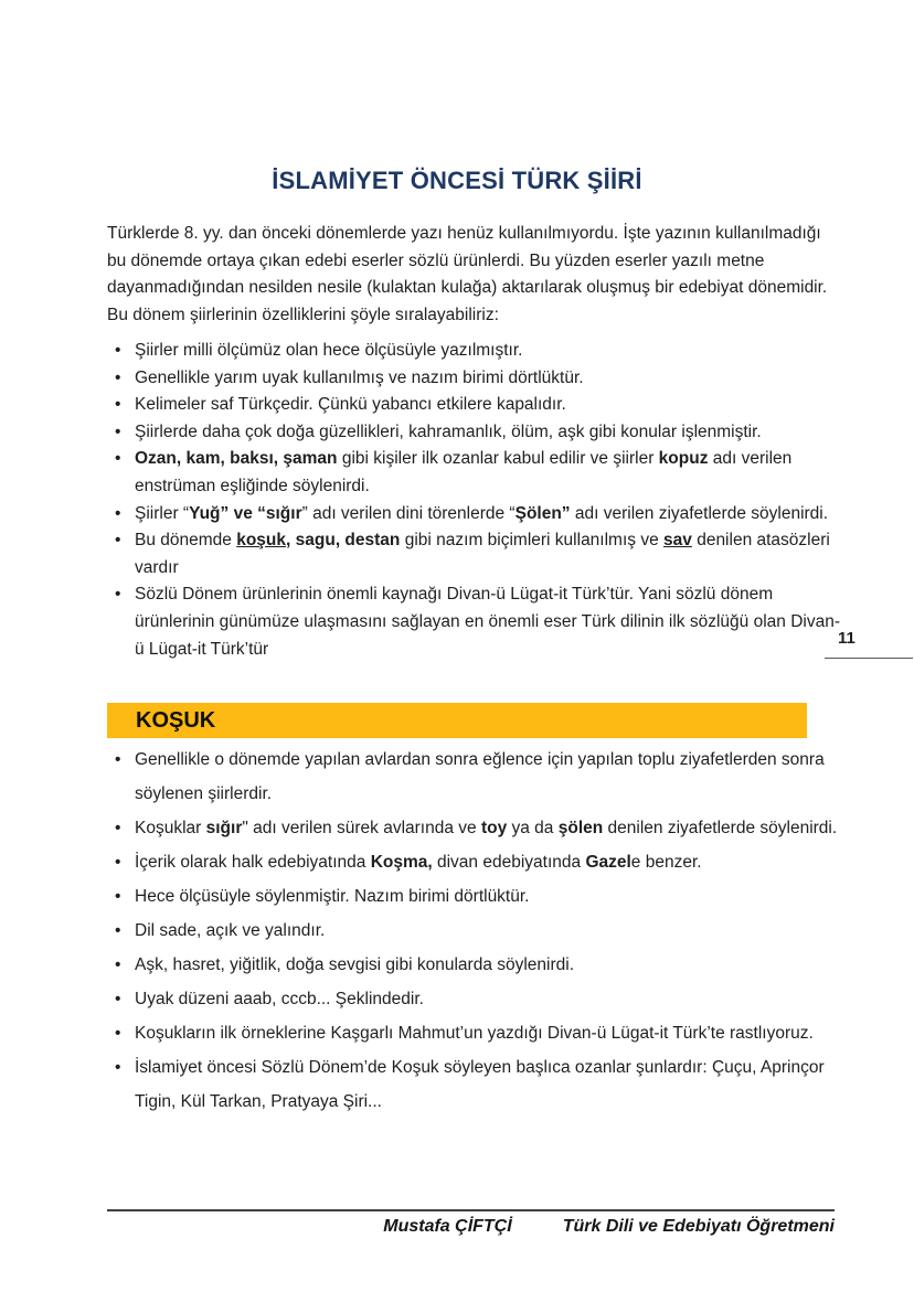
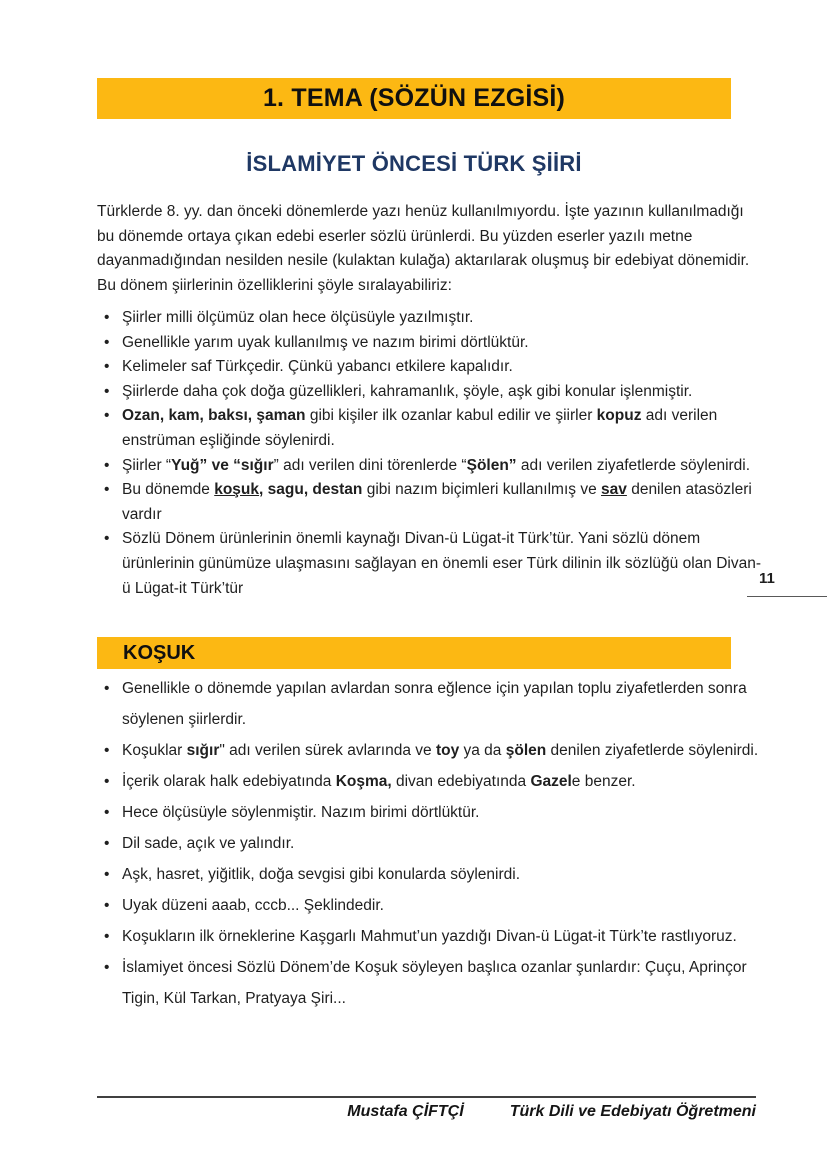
+ 1. TEMA (SÖZÜN EZGİSİ)
  İSLAMİYET ÖNCESİ TÜRK ŞİİRİ
  Türklerde 8. yy. dan önceki dönemlerde yazı henüz kullanılmıyordu. İşte yazının kullanılmadığı bu dönemde ortaya çıkan edebi eserler sözlü ürünlerdi. Bu yüzden eserler yazılı metne dayanmadığından nesilden nesile (kulaktan kulağa) aktarılarak oluşmuş bir edebiyat dönemidir. Bu dönem şiirlerinin özelliklerini şöyle sıralayabiliriz:
  Şiirler milli ölçümüz olan hece ölçüsüyle yazılmıştır.
  Genellikle yarım uyak kullanılmış ve nazım birimi dörtlüktür.
  Kelimeler saf Türkçedir. Çünkü yabancı etkilere kapalıdır.
- Şiirlerde daha çok doğa güzellikleri, kahramanlık, ölüm, aşk gibi konular işlenmiştir.
+ Şiirlerde daha çok doğa güzellikleri, kahramanlık, şöyle, aşk gibi konular işlenmiştir.
  Ozan, kam, baksı, şaman gibi kişiler ilk ozanlar kabul edilir ve şiirler kopuz adı verilen enstrüman eşliğinde söylenirdi.
  Şiirler “Yuğ” ve “sığır” adı verilen dini törenlerde “Şölen” adı verilen ziyafetlerde söylenirdi.
  Bu dönemde koşuk, sagu, destan gibi nazım biçimleri kullanılmış ve sav denilen atasözleri vardır
  Sözlü Dönem ürünlerinin önemli kaynağı Divan-ü Lügat-it Türk’tür. Yani sözlü dönem ürünlerinin günümüze ulaşmasını sağlayan en önemli eser Türk dilinin ilk sözlüğü olan Divan-ü Lügat-it Türk’tür
  11
  KOŞUK
  Genellikle o dönemde yapılan avlardan sonra eğlence için yapılan toplu ziyafetlerden sonra söylenen şiirlerdir.
  Koşuklar sığır" adı verilen sürek avlarında ve toy ya da şölen denilen ziyafetlerde söylenirdi.
  İçerik olarak halk edebiyatında Koşma, divan edebiyatında Gazele benzer.
  Hece ölçüsüyle söylenmiştir. Nazım birimi dörtlüktür.
  Dil sade, açık ve yalındır.
  Aşk, hasret, yiğitlik, doğa sevgisi gibi konularda söylenirdi.
  Uyak düzeni aaab, cccb... Şeklindedir.
  Koşukların ilk örneklerine Kaşgarlı Mahmut’un yazdığı Divan-ü Lügat-it Türk’te rastlıyoruz.
  İslamiyet öncesi Sözlü Dönem’de Koşuk söyleyen başlıca ozanlar şunlardır: Çuçu, Aprinçor Tigin, Kül Tarkan, Pratyaya Şiri...
  Mustafa ÇİFTÇİ
  Türk Dili ve Edebiyatı Öğretmeni
